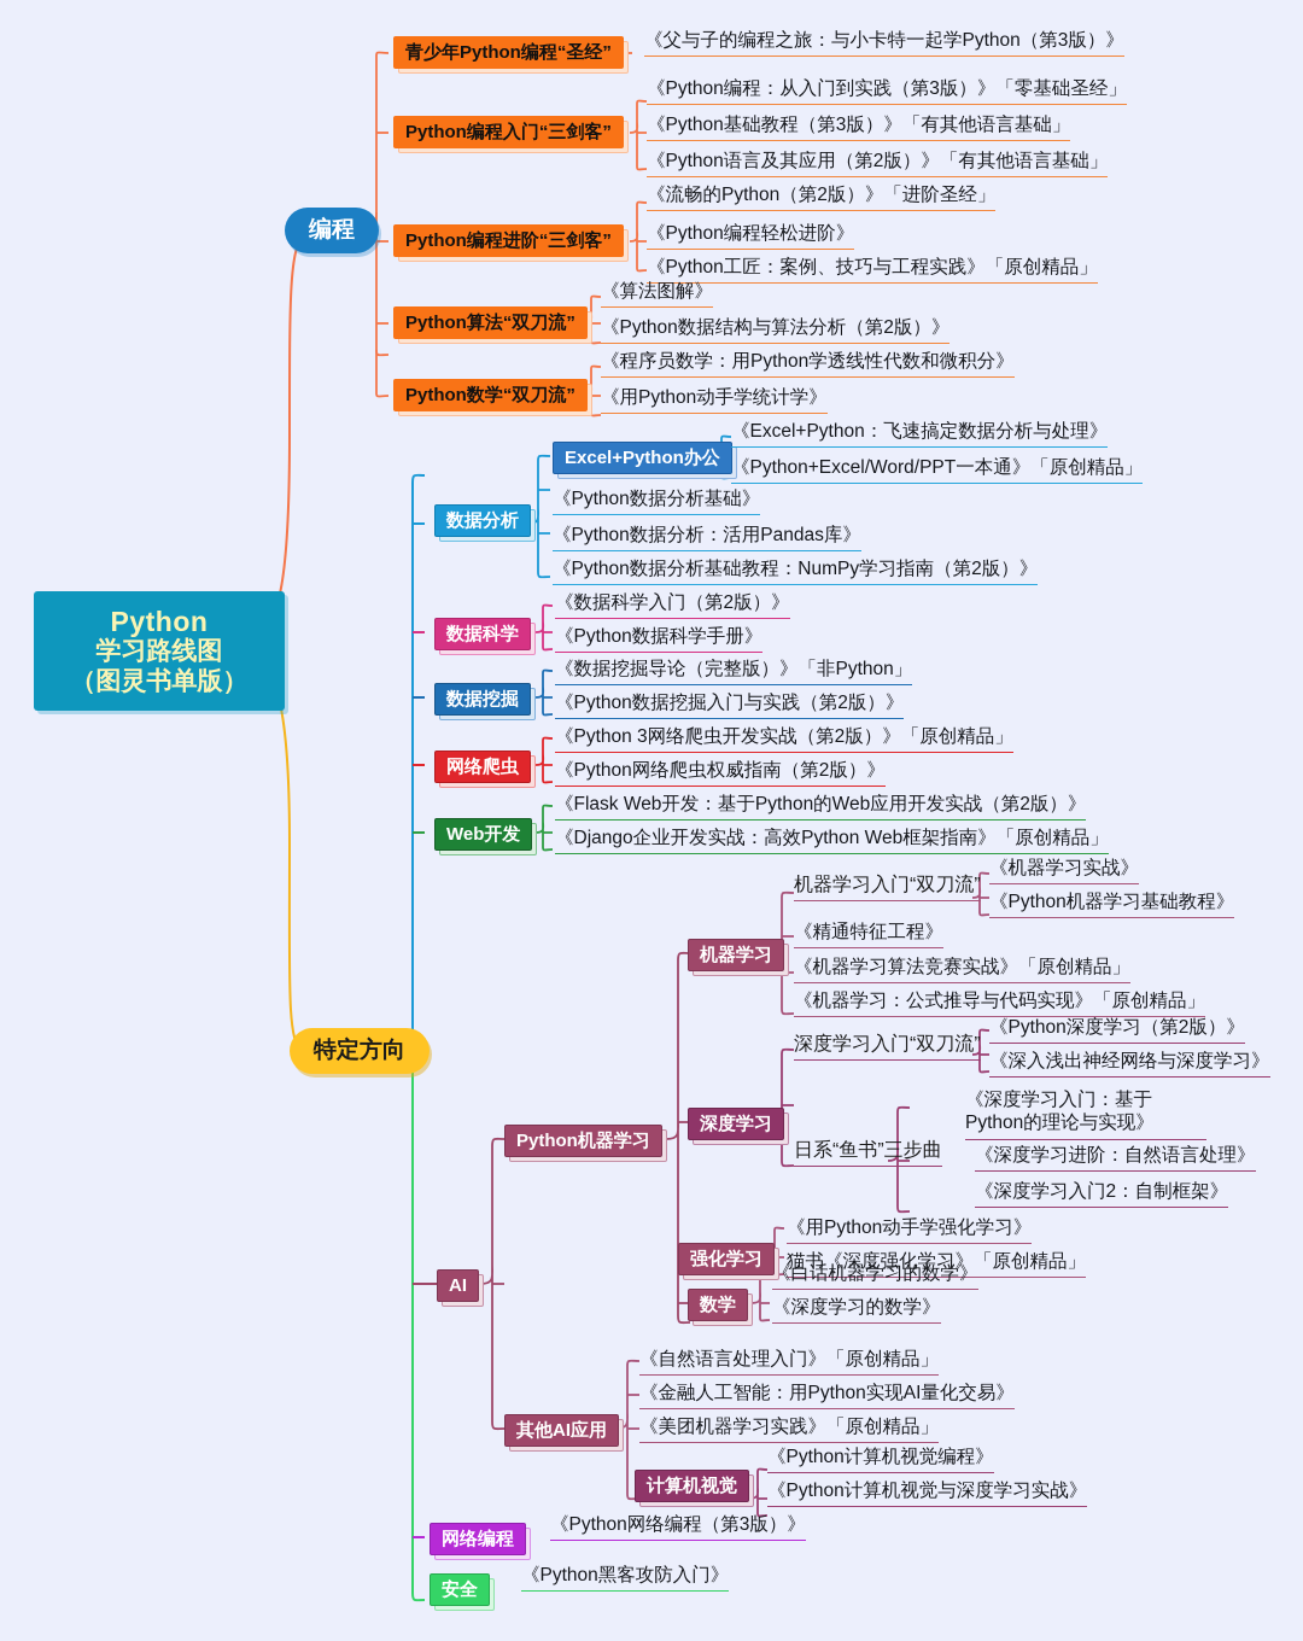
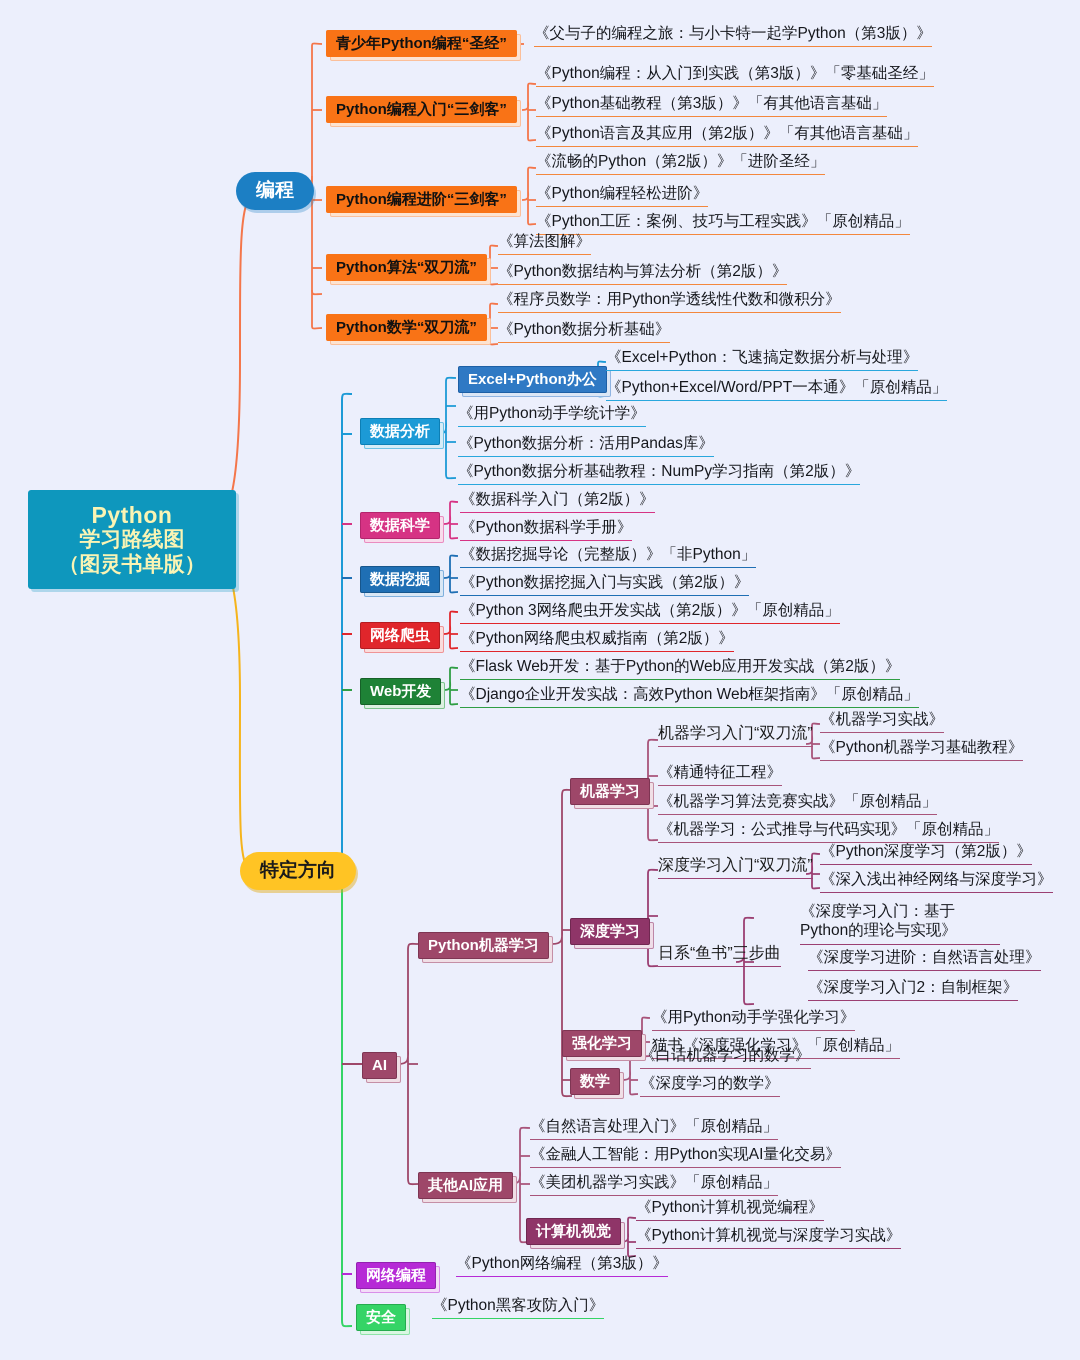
  Python
  学习路线图
  （图灵书单版）
  编程
  青少年Python编程“圣经”
  《父与子的编程之旅：与小卡特一起学Python（第3版）》
  Python编程入门“三剑客”
  《Python编程：从入门到实践（第3版）》「零基础圣经」
  《Python基础教程（第3版）》「有其他语言基础」
  《Python语言及其应用（第2版）》「有其他语言基础」
  Python编程进阶“三剑客”
  《流畅的Python（第2版）》「进阶圣经」
  《Python编程轻松进阶》
  《Python工匠：案例、技巧与工程实践》「原创精品」
  Python算法“双刀流”
  《算法图解》
  《Python数据结构与算法分析（第2版）》
  Python数学“双刀流”
  《程序员数学：用Python学透线性代数和微积分》
- 《用Python动手学统计学》
+ 《Python数据分析基础》
  特定方向
  数据分析
  Excel+Python办公
  《Excel+Python：飞速搞定数据分析与处理》
  《Python+Excel/Word/PPT一本通》「原创精品」
- 《Python数据分析基础》
+ 《用Python动手学统计学》
  《Python数据分析：活用Pandas库》
  《Python数据分析基础教程：NumPy学习指南（第2版）》
  数据科学
  《数据科学入门（第2版）》
  《Python数据科学手册》
  数据挖掘
  《数据挖掘导论（完整版）》「非Python」
  《Python数据挖掘入门与实践（第2版）》
  网络爬虫
  《Python 3网络爬虫开发实战（第2版）》「原创精品」
  《Python网络爬虫权威指南（第2版）》
  Web开发
  《Flask Web开发：基于Python的Web应用开发实战（第2版）》
  《Django企业开发实战：高效Python Web框架指南》「原创精品」
  AI
  Python机器学习
  机器学习
  机器学习入门“双刀流”
  《机器学习实战》
  《Python机器学习基础教程》
  《精通特征工程》
  《机器学习算法竞赛实战》「原创精品」
  《机器学习：公式推导与代码实现》「原创精品」
  深度学习
  深度学习入门“双刀流”
  《Python深度学习（第2版）》
  《深入浅出神经网络与深度学习》
  日系“鱼书”三步曲
  《深度学习入门：基于Python的理论与实现》
  《深度学习进阶：自然语言处理》
  《深度学习入门2：自制框架》
  强化学习
  《用Python动手学强化学习》
  猫书《深度强化学习》「原创精品」
  数学
  《白话机器学习的数学》
  《深度学习的数学》
  其他AI应用
  《自然语言处理入门》「原创精品」
  《金融人工智能：用Python实现AI量化交易》
  《美团机器学习实践》「原创精品」
  计算机视觉
  《Python计算机视觉编程》
  《Python计算机视觉与深度学习实战》
  网络编程
  《Python网络编程（第3版）》
  安全
  《Python黑客攻防入门》
